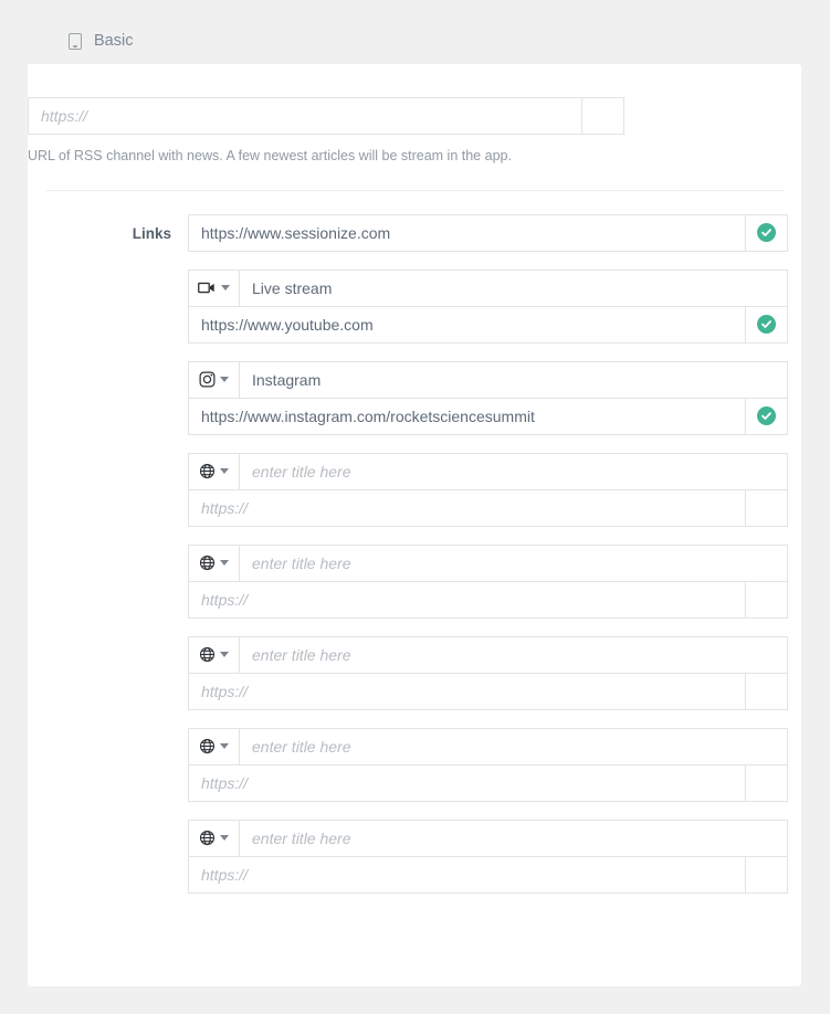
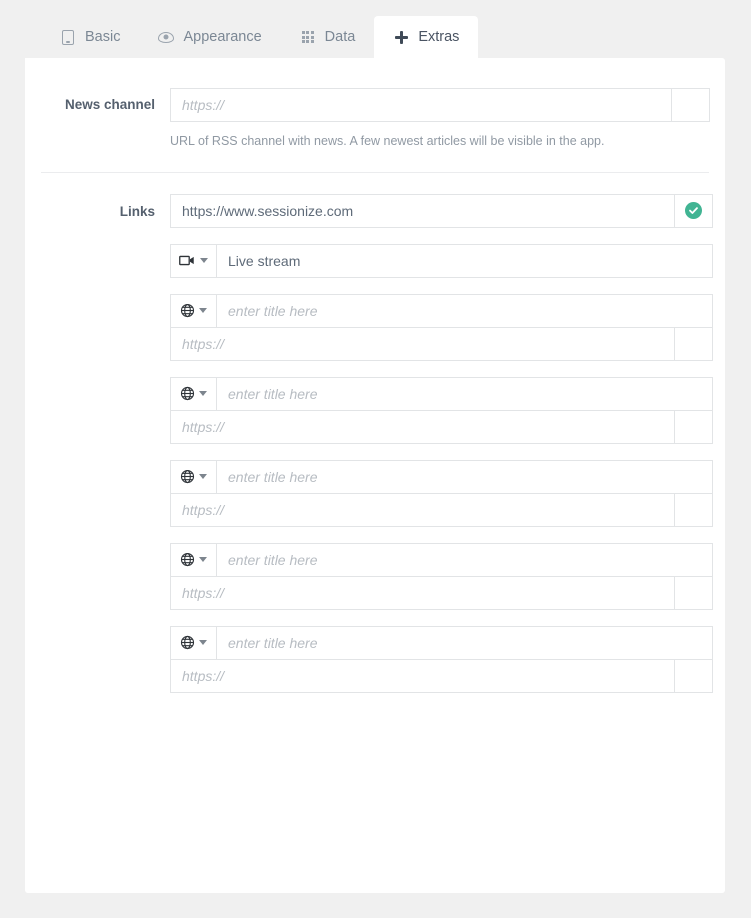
  Basic
+ Appearance
+ Data
+ Extras
+ News channel
  https://
- URL of RSS channel with news. A few newest articles will be stream in the app.
+ URL of RSS channel with news. A few newest articles will be visible in the app.
  Links
  https://www.sessionize.com
  Live stream
- https://www.youtube.com
- Instagram
- https://www.instagram.com/rocketsciencesummit
  enter title here
  https://
  enter title here
  https://
  enter title here
  https://
  enter title here
  https://
  enter title here
  https://
